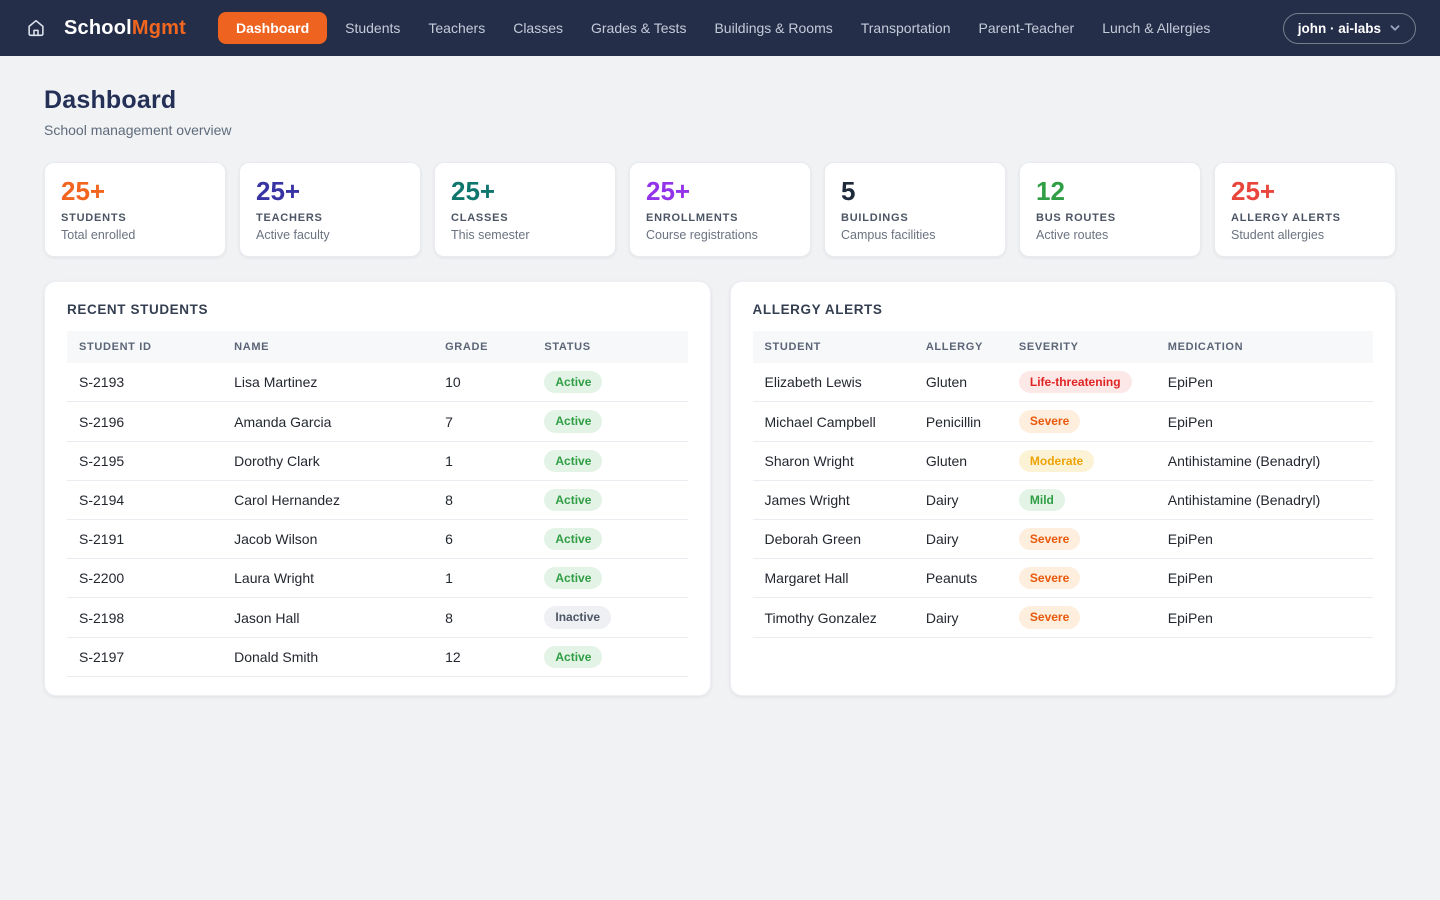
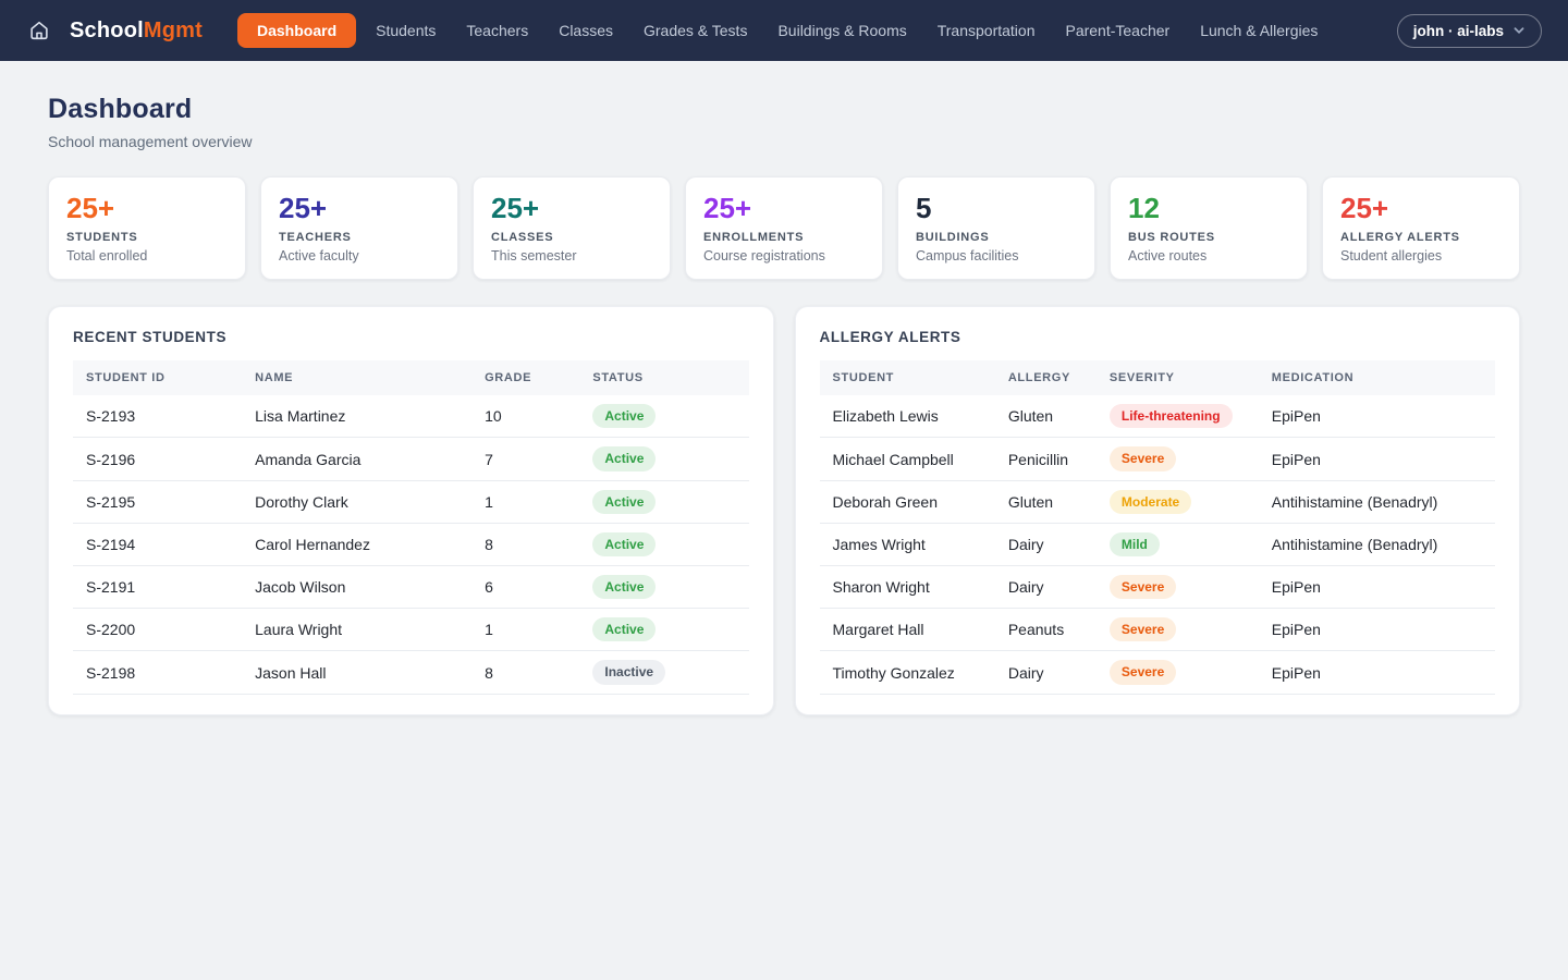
  SchoolMgmt
  Dashboard
  Students
  Teachers
  Classes
  Grades & Tests
  Buildings & Rooms
  Transportation
  Parent-Teacher
  Lunch & Allergies
  john · ai-labs
  Dashboard
  School management overview
  25+
  STUDENTS
  Total enrolled
  25+
  TEACHERS
  Active faculty
  25+
  CLASSES
  This semester
  25+
  ENROLLMENTS
  Course registrations
  5
  BUILDINGS
  Campus facilities
  12
  BUS ROUTES
  Active routes
  25+
  ALLERGY ALERTS
  Student allergies
  RECENT STUDENTS
  STUDENT ID	NAME	GRADE	STATUS
  S-2193	Lisa Martinez	10	Active
  S-2196	Amanda Garcia	7	Active
  S-2195	Dorothy Clark	1	Active
  S-2194	Carol Hernandez	8	Active
  S-2191	Jacob Wilson	6	Active
  S-2200	Laura Wright	1	Active
  S-2198	Jason Hall	8	Inactive
- S-2197	Donald Smith	12	Active
  ALLERGY ALERTS
  STUDENT	ALLERGY	SEVERITY	MEDICATION
  Elizabeth Lewis	Gluten	Life-threatening	EpiPen
  Michael Campbell	Penicillin	Severe	EpiPen
- Sharon Wright	Gluten	Moderate	Antihistamine (Benadryl)
+ Deborah Green	Gluten	Moderate	Antihistamine (Benadryl)
  James Wright	Dairy	Mild	Antihistamine (Benadryl)
- Deborah Green	Dairy	Severe	EpiPen
+ Sharon Wright	Dairy	Severe	EpiPen
  Margaret Hall	Peanuts	Severe	EpiPen
  Timothy Gonzalez	Dairy	Severe	EpiPen
